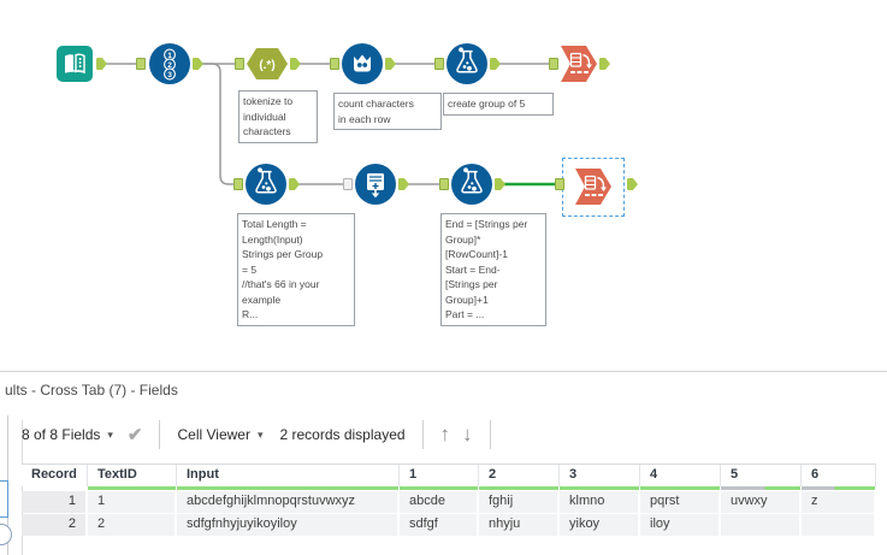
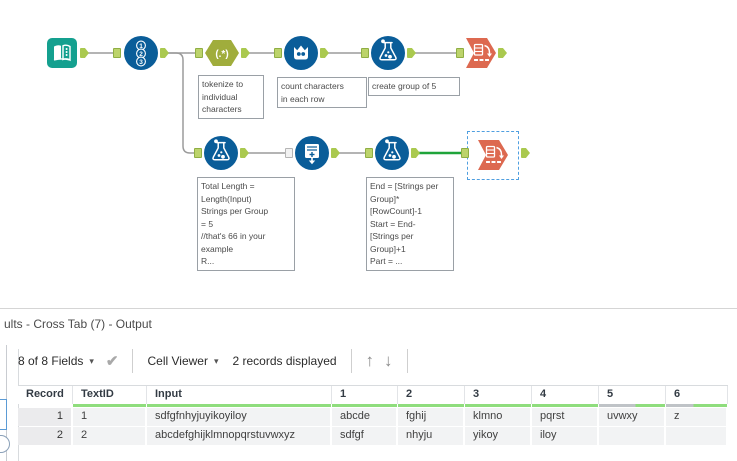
  (.*)
  tokenize to
  individual
  characters
  count characters
  in each row
  create group of 5
  Total Length =
  Length(Input)
  Strings per Group
  = 5
  //that's 66 in your
  example
  R...
  End = [Strings per
  Group]*
  [RowCount]-1
  Start = End-
  [Strings per
  Group]+1
  Part = ...
- ults - Cross Tab (7) - Fields
+ ults - Cross Tab (7) - Output
  8 of 8 Fields
  ▾
  ✔
  Cell Viewer
  ▾
  2 records displayed
  ↑
  ↓
  Record
  TextID
  Input
  1
  2
  3
  4
  5
  6
  1
  1
- abcdefghijklmnopqrstuvwxyz
+ sdfgfnhyjuyikoyiloy
  abcde
  fghij
  klmno
  pqrst
  uvwxy
  z
  2
  2
- sdfgfnhyjuyikoyiloy
+ abcdefghijklmnopqrstuvwxyz
  sdfgf
  nhyju
  yikoy
  iloy
